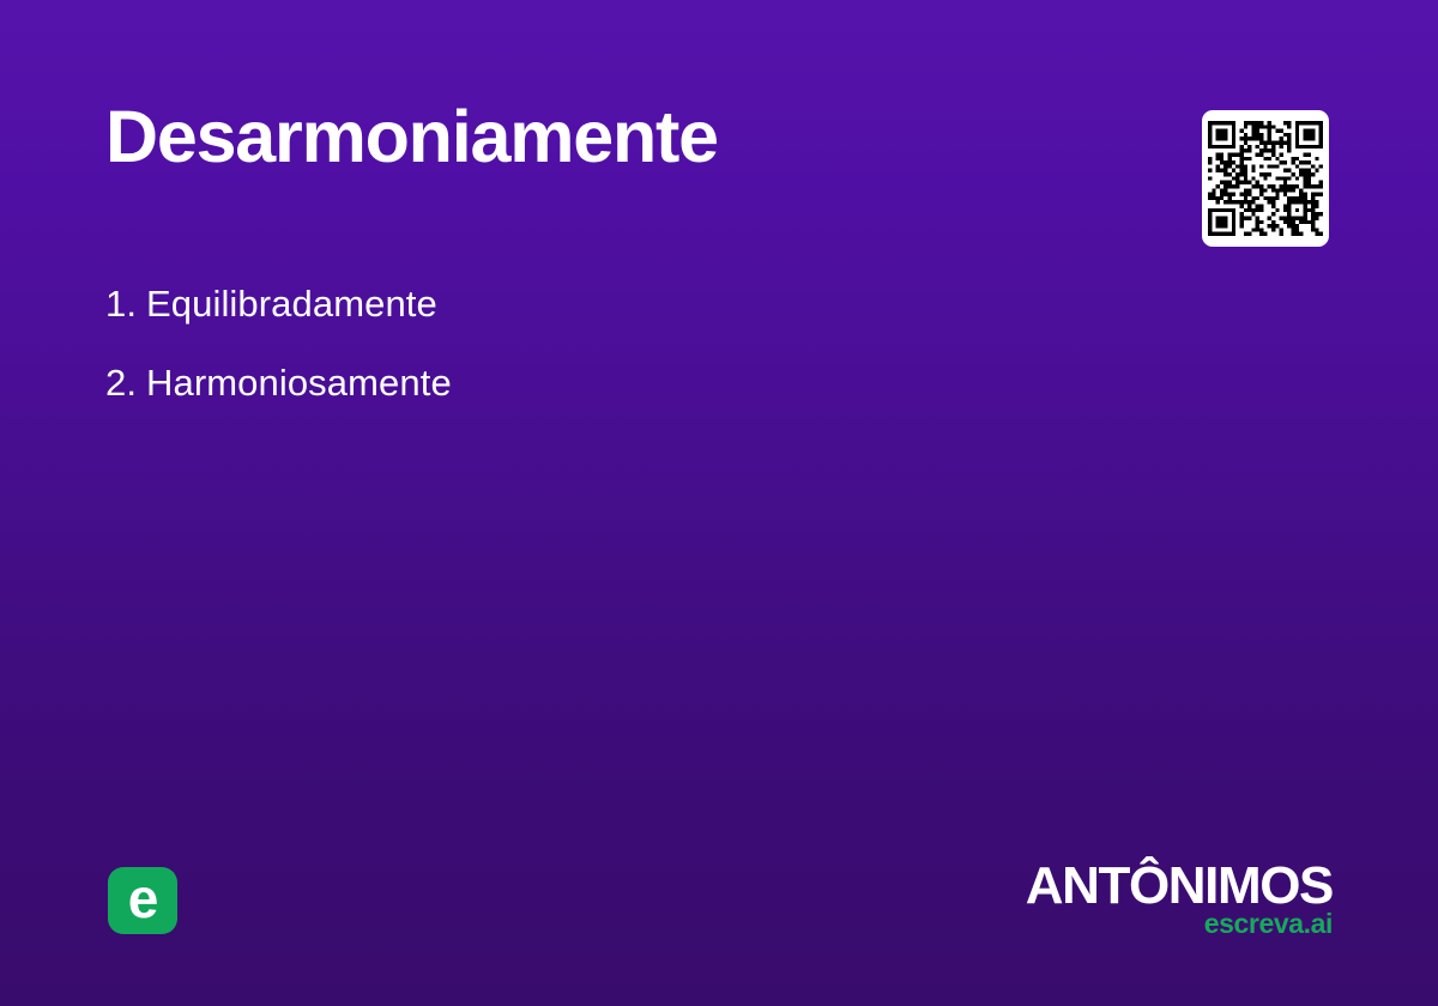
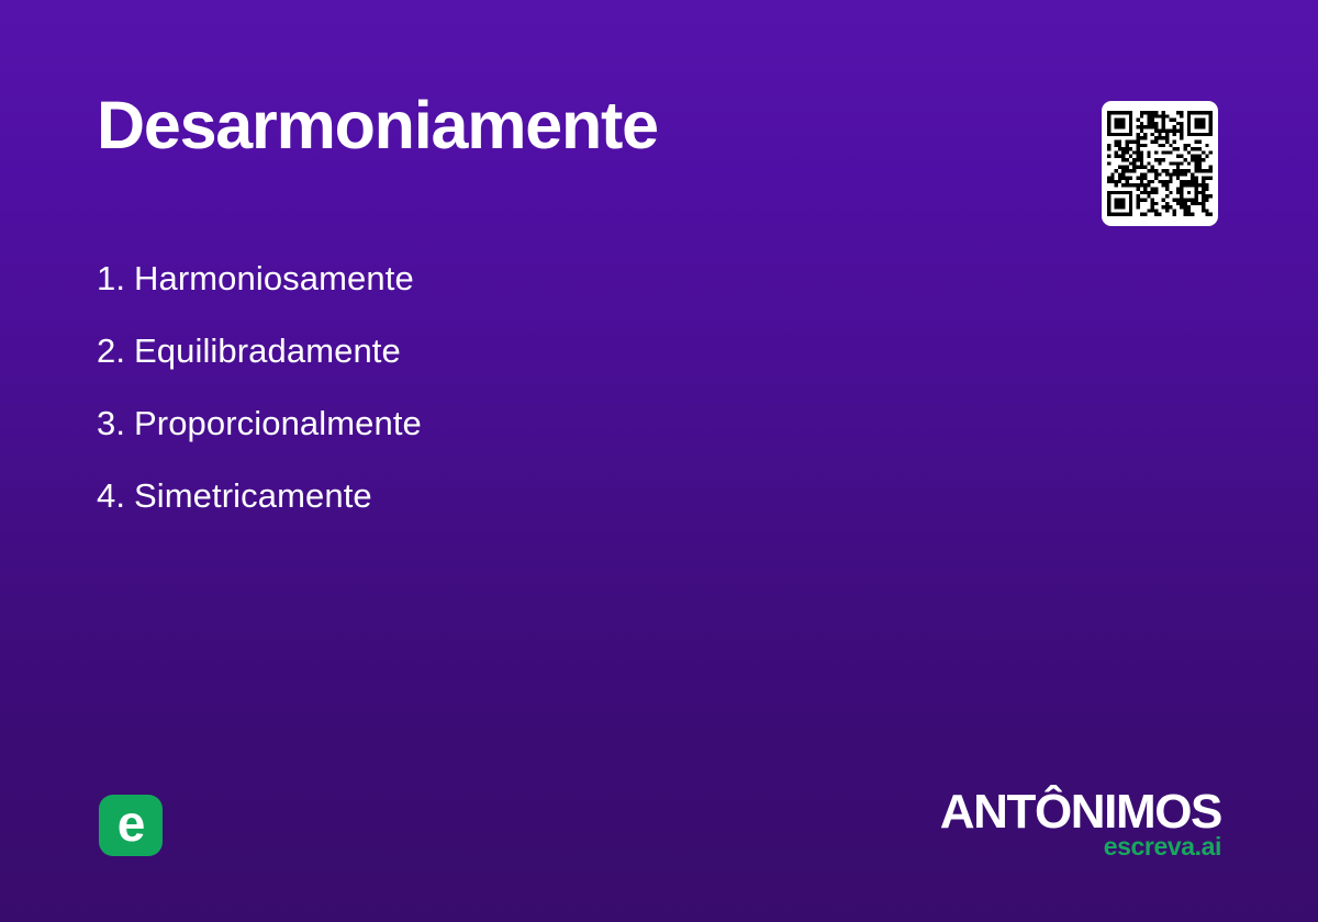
  Desarmoniamente
  1.
- Equilibradamente
+ Harmoniosamente
  2.
- Harmoniosamente
+ Equilibradamente
+ 3.
+ Proporcionalmente
+ 4.
+ Simetricamente
  e
  ANTÔNIMOS
  escreva.ai
